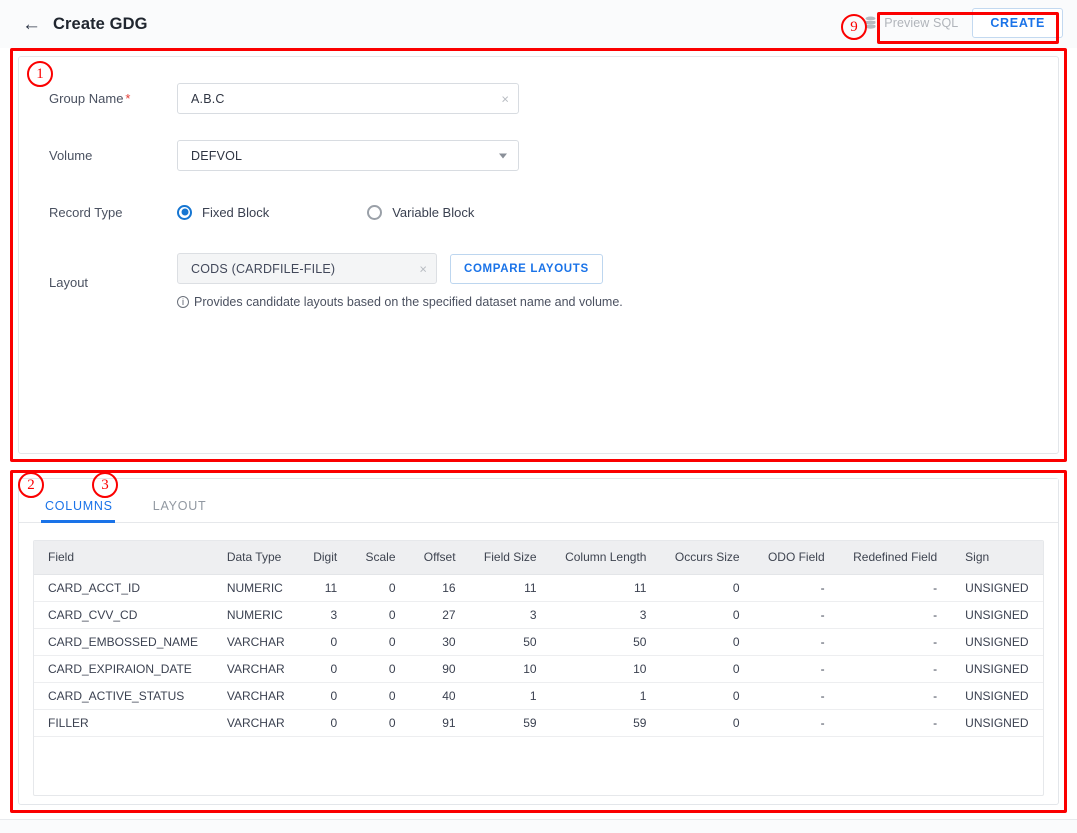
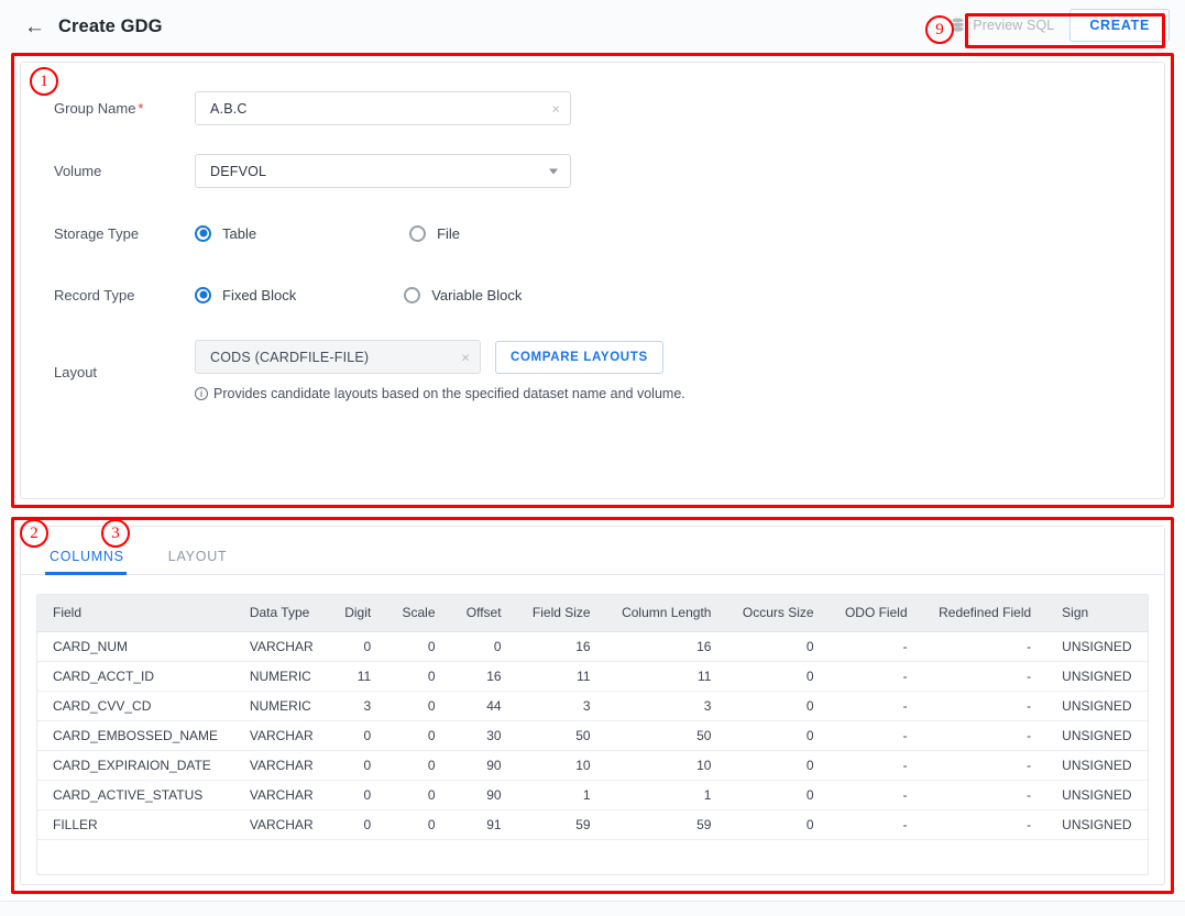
  ←
  Create GDG
  Preview SQL
  CREATE
  Group Name *
  A.B.C
  ×
  Volume
  DEFVOL
+ Storage Type
+ Table
+ File
  Record Type
  Fixed Block
  Variable Block
  Layout
  CODS (CARDFILE-FILE)
  ×
  COMPARE LAYOUTS
  i
  Provides candidate layouts based on the specified dataset name and volume.
  COLUMNS
  LAYOUT
  Field	Data Type	Digit	Scale	Offset	Field Size	Column Length	Occurs Size	ODO Field	Redefined Field	Sign
+ CARD_NUM	VARCHAR	0	0	0	16	16	0	-	-	UNSIGNED
  CARD_ACCT_ID	NUMERIC	11	0	16	11	11	0	-	-	UNSIGNED
- CARD_CVV_CD	NUMERIC	3	0	27	3	3	0	-	-	UNSIGNED
+ CARD_CVV_CD	NUMERIC	3	0	44	3	3	0	-	-	UNSIGNED
  CARD_EMBOSSED_NAME	VARCHAR	0	0	30	50	50	0	-	-	UNSIGNED
  CARD_EXPIRAION_DATE	VARCHAR	0	0	90	10	10	0	-	-	UNSIGNED
- CARD_ACTIVE_STATUS	VARCHAR	0	0	40	1	1	0	-	-	UNSIGNED
+ CARD_ACTIVE_STATUS	VARCHAR	0	0	90	1	1	0	-	-	UNSIGNED
  FILLER	VARCHAR	0	0	91	59	59	0	-	-	UNSIGNED
  1
  2
  3
  9
